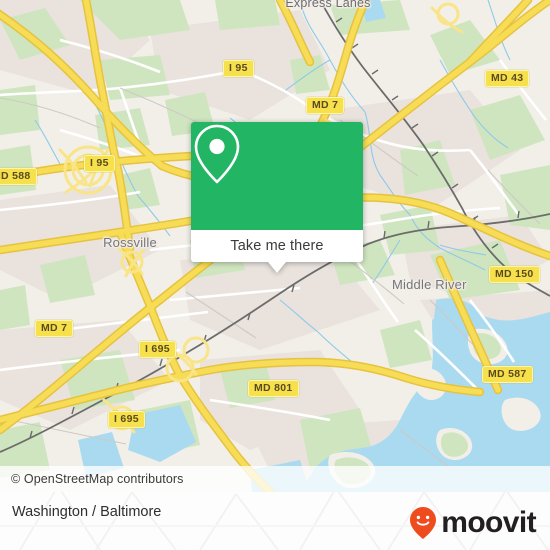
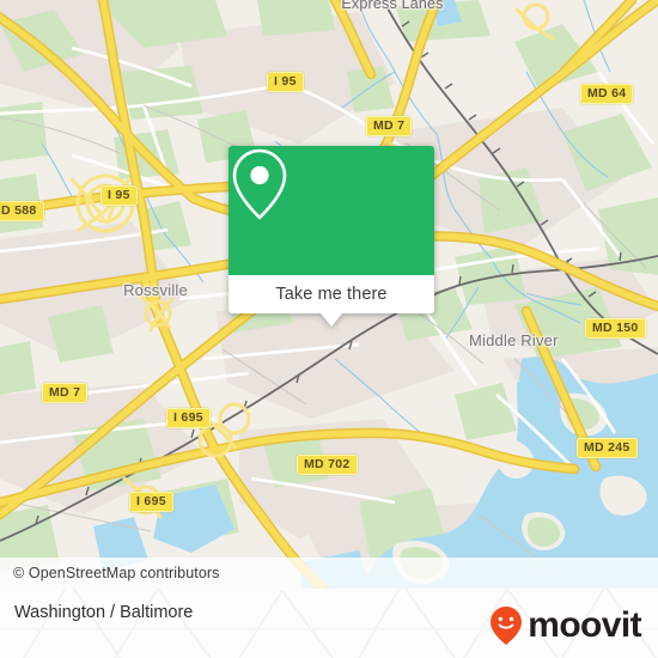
  Rossville
  Middle River
  Express Lanes
  I 95
- MD 43
+ MD 64
  MD 7
  I 95
  D 588
  MD 150
  MD 7
  I 695
- MD 801
+ MD 702
- MD 587
+ MD 245
  I 695
  Take me there
  © OpenStreetMap contributors
  Washington / Baltimore
  moovit
